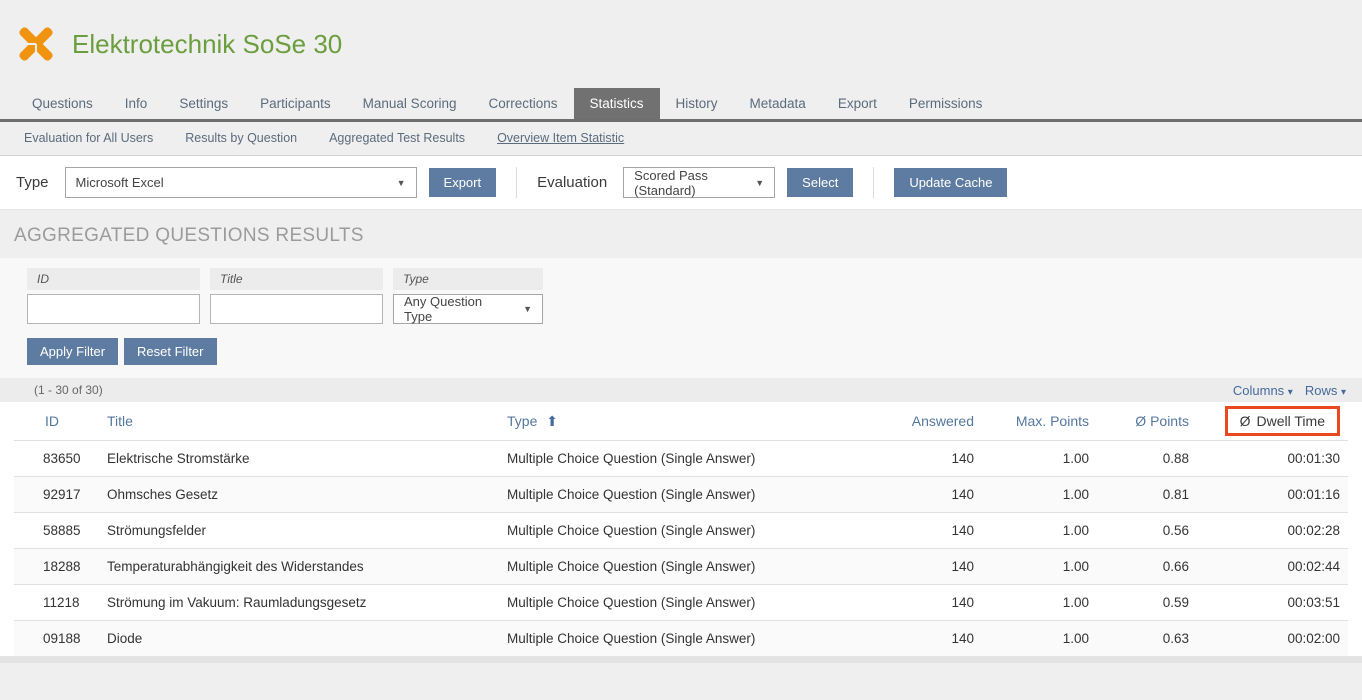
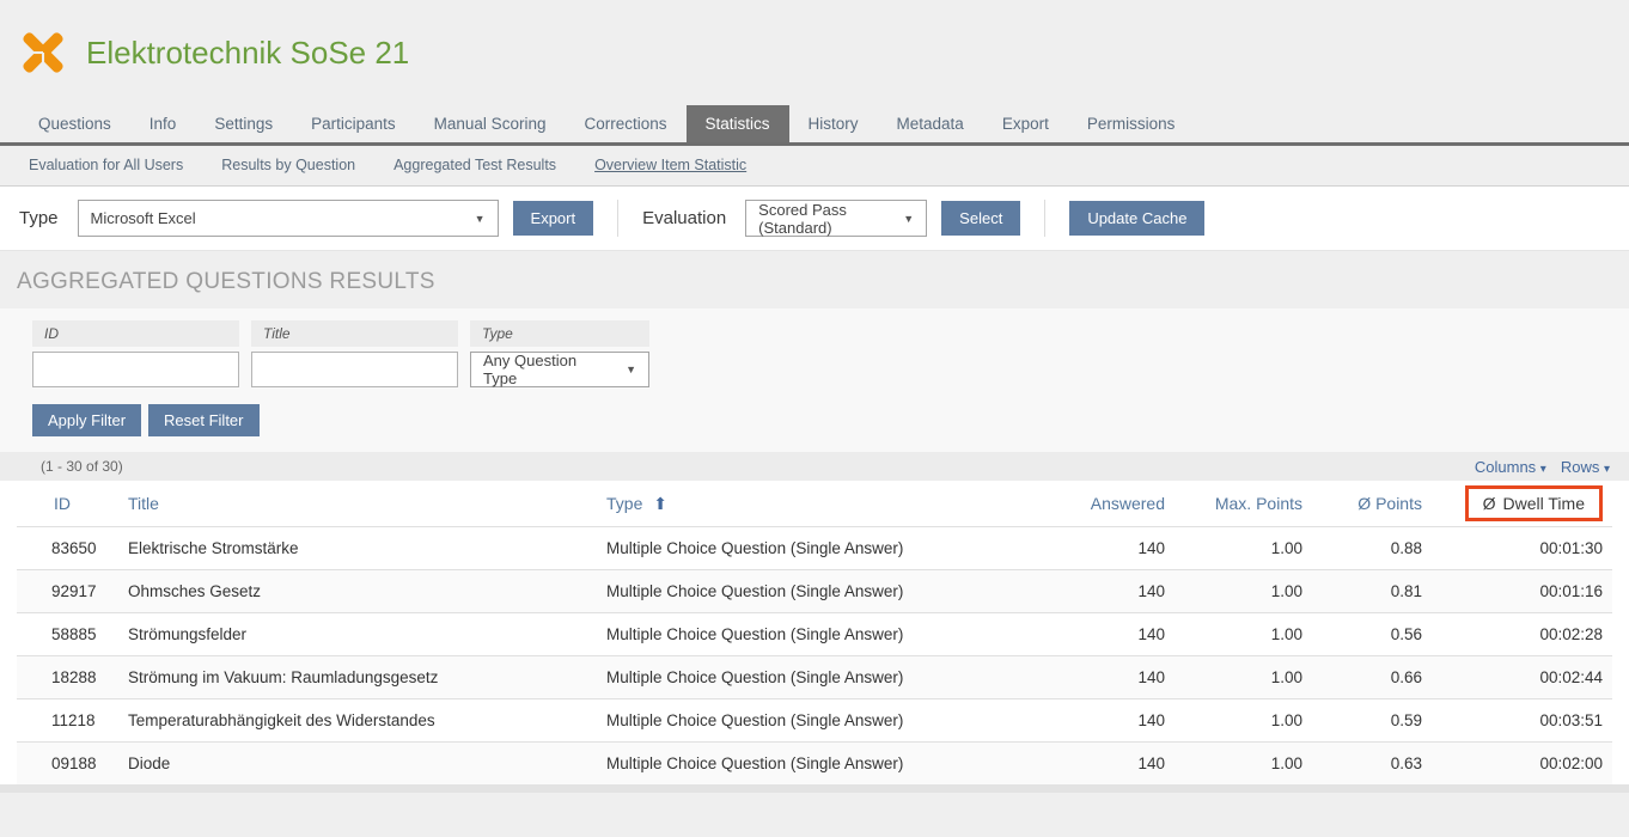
- Elektrotechnik SoSe 30
+ Elektrotechnik SoSe 21
  Questions
  Info
  Settings
  Participants
  Manual Scoring
  Corrections
  Statistics
  History
  Metadata
  Export
  Permissions
  Evaluation for All Users
  Results by Question
  Aggregated Test Results
  Overview Item Statistic
  Type
  Microsoft Excel
  ▼
  Export
  Evaluation
  Scored Pass (Standard)
  ▼
  Select
  Update Cache
  AGGREGATED QUESTIONS RESULTS
  ID
  Title
  Type
  Any Question Type
  ▼
  Apply Filter
  Reset Filter
  (1 - 30 of 30)
  Columns ▾
  Rows ▾
  ID	Title	Type ⬆	Answered	Max. Points	Ø Points	Ø Dwell Time
  83650	Elektrische Stromstärke	Multiple Choice Question (Single Answer)	140	1.00	0.88	00:01:30
  92917	Ohmsches Gesetz	Multiple Choice Question (Single Answer)	140	1.00	0.81	00:01:16
  58885	Strömungsfelder	Multiple Choice Question (Single Answer)	140	1.00	0.56	00:02:28
- 18288	Temperaturabhängigkeit des Widerstandes	Multiple Choice Question (Single Answer)	140	1.00	0.66	00:02:44
+ 18288	Strömung im Vakuum: Raumladungsgesetz	Multiple Choice Question (Single Answer)	140	1.00	0.66	00:02:44
- 11218	Strömung im Vakuum: Raumladungsgesetz	Multiple Choice Question (Single Answer)	140	1.00	0.59	00:03:51
+ 11218	Temperaturabhängigkeit des Widerstandes	Multiple Choice Question (Single Answer)	140	1.00	0.59	00:03:51
  09188	Diode	Multiple Choice Question (Single Answer)	140	1.00	0.63	00:02:00
